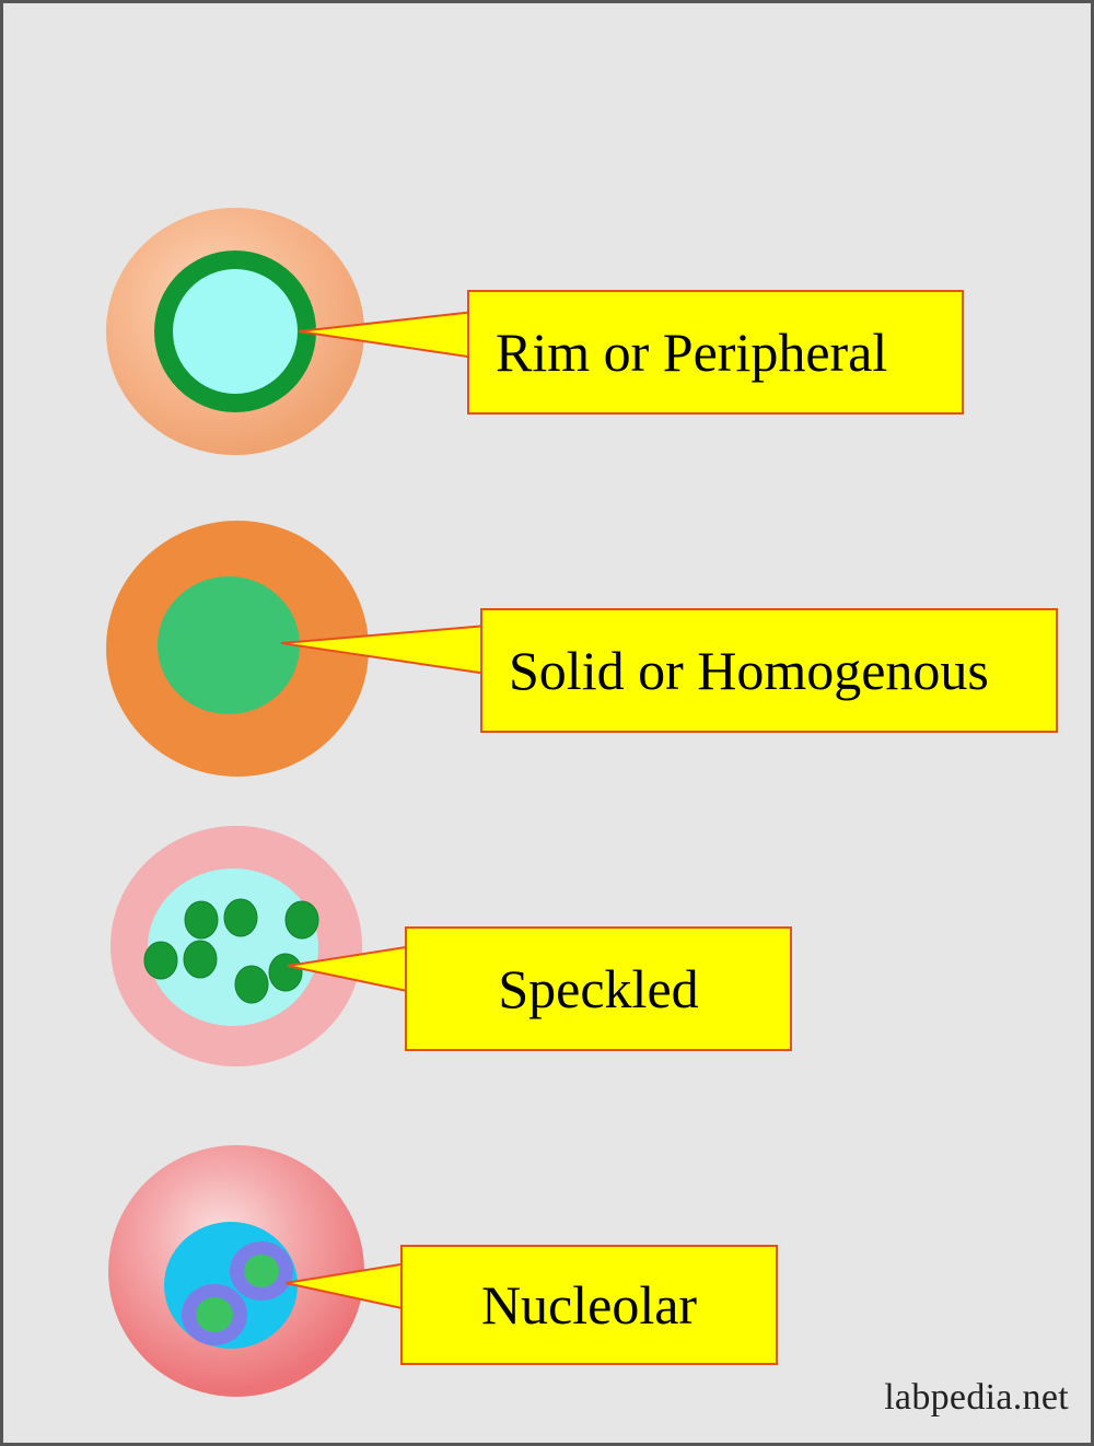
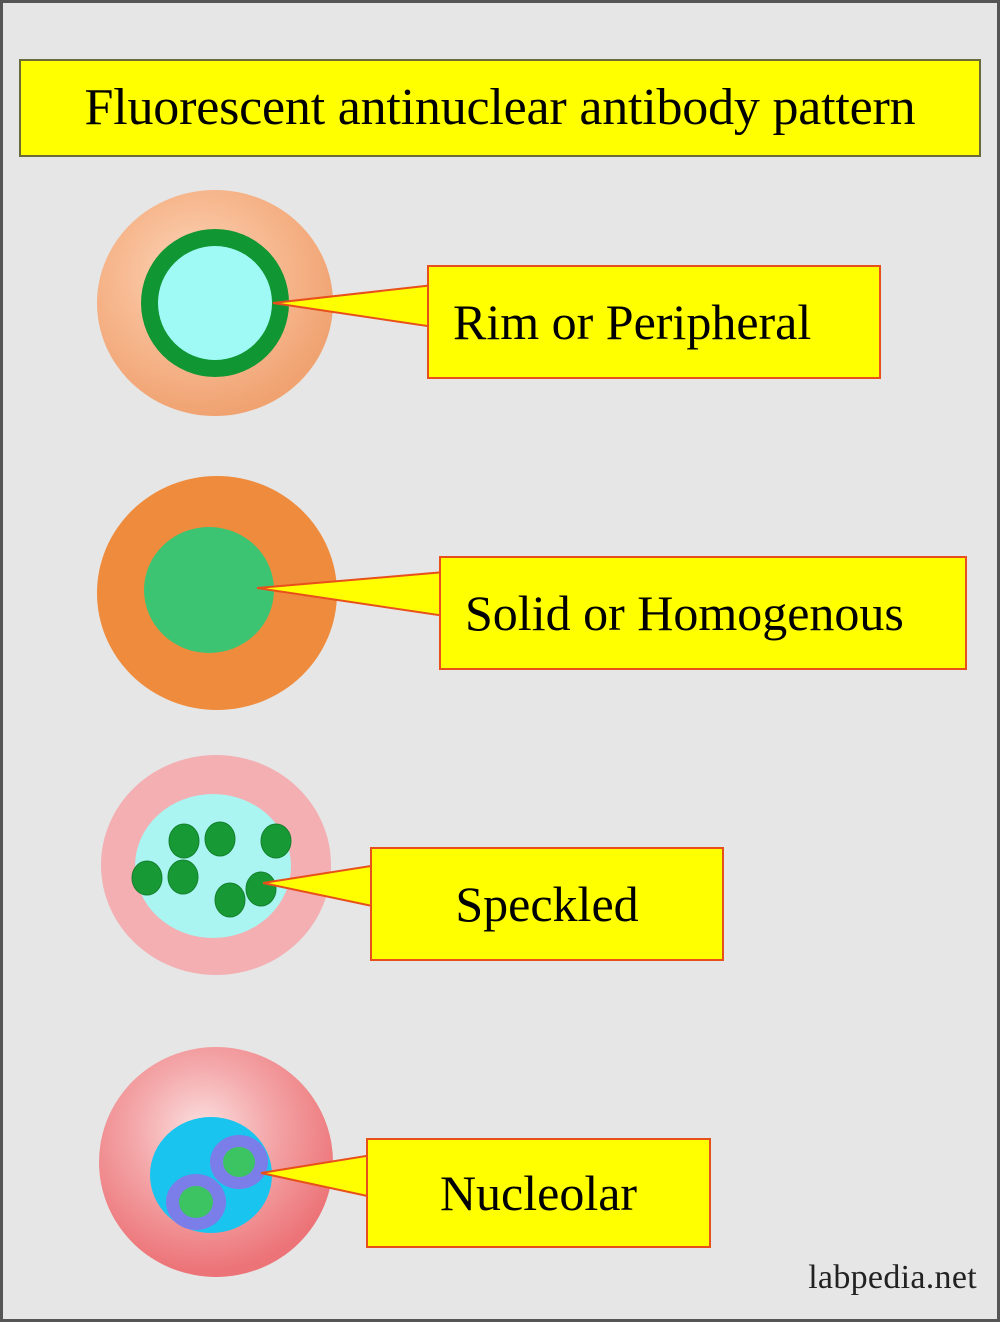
+ Fluorescent antinuclear antibody pattern
  Rim or Peripheral
  Solid or Homogenous
  Speckled
  Nucleolar
  labpedia.net
